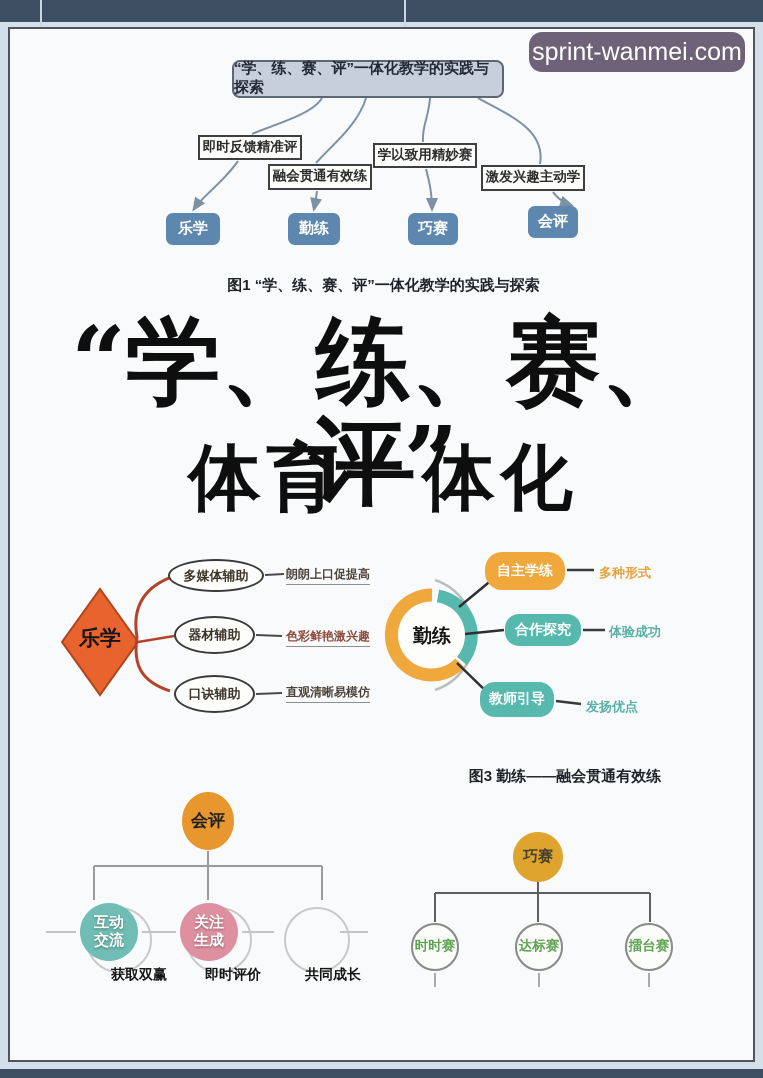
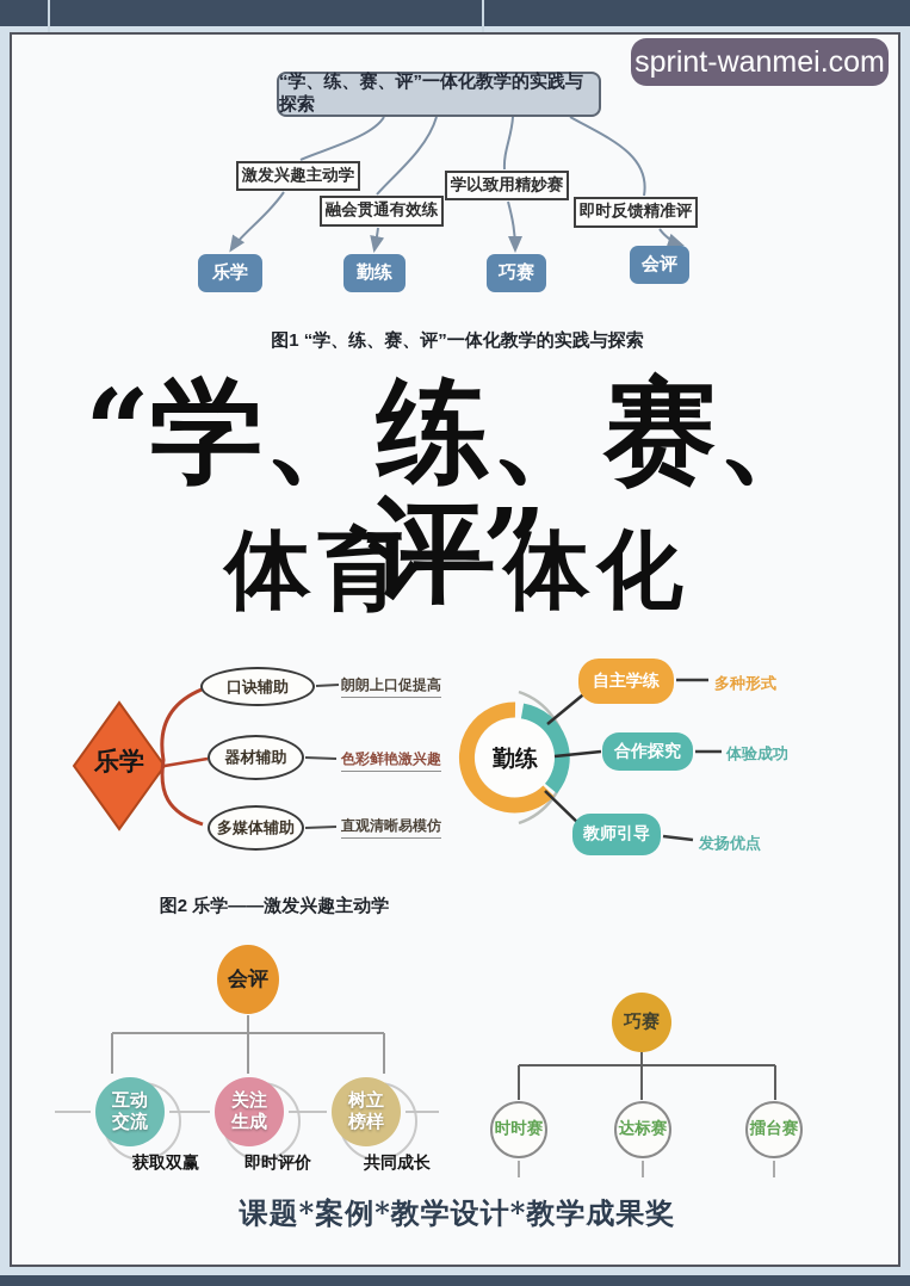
  sprint-wanmei.com
  “学、练、赛、评”一体化教学的实践与探索
- 即时反馈精准评
+ 激发兴趣主动学
  融会贯通有效练
  学以致用精妙赛
- 激发兴趣主动学
+ 即时反馈精准评
  乐学
  勤练
  巧赛
  会评
  图1 “学、练、赛、评”一体化教学的实践与探索
  “学、练、赛、评”
  体育一体化
  乐学
- 多媒体辅助
+ 口诀辅助
  器材辅助
- 口诀辅助
+ 多媒体辅助
  朗朗上口促提高
  色彩鲜艳激兴趣
  直观清晰易模仿
+ 图2 乐学——激发兴趣主动学
  勤练
  自主学练
  合作探究
  教师引导
  多种形式
  体验成功
  发扬优点
- 图3 勤练——融会贯通有效练
  会评
  互动交流
  关注生成
+ 树立榜样
  获取双赢
  即时评价
  共同成长
  巧赛
  时时赛
  达标赛
  擂台赛
+ 课题*案例*教学设计*教学成果奖
